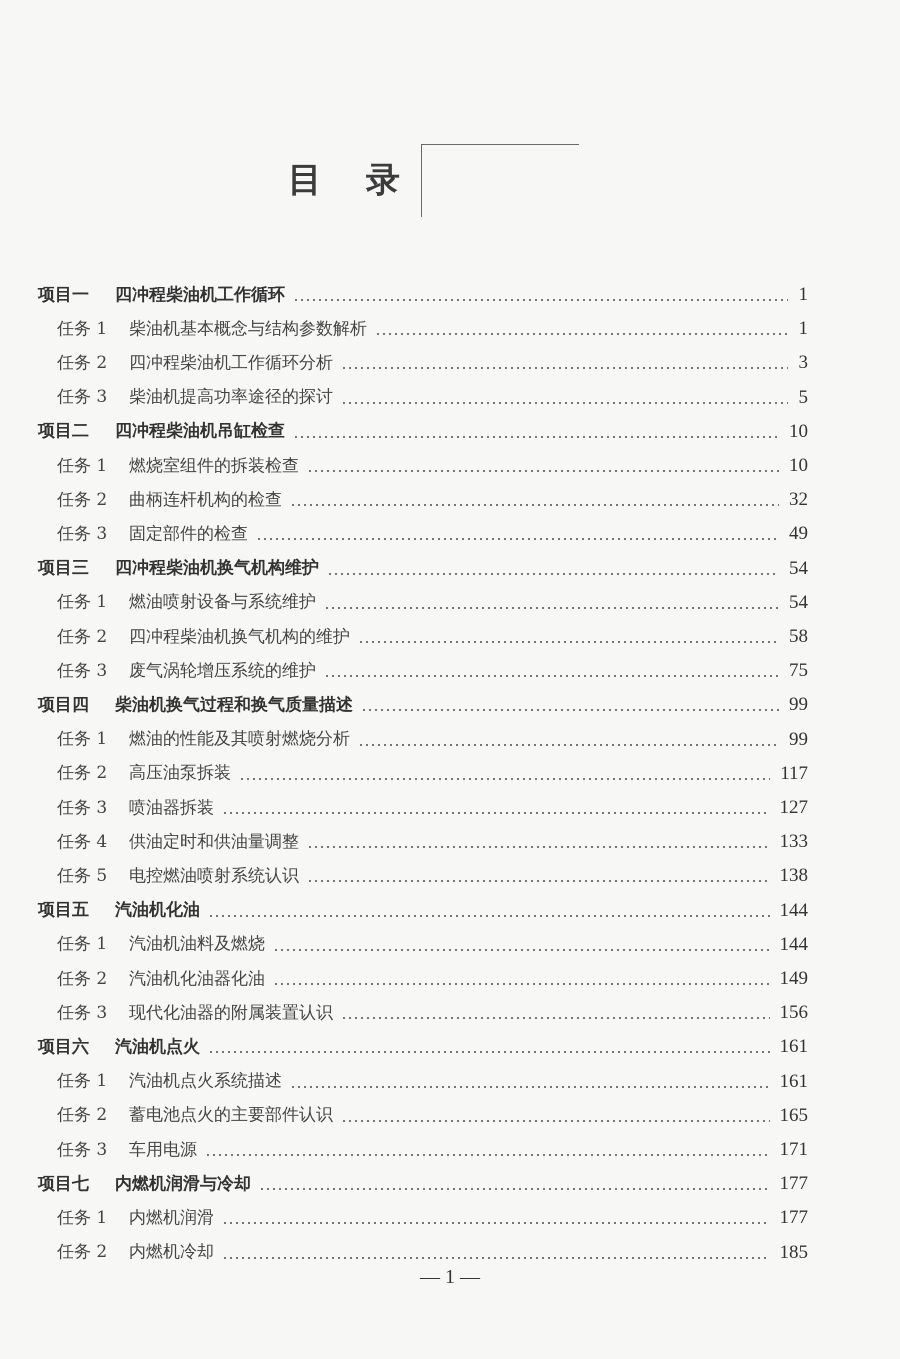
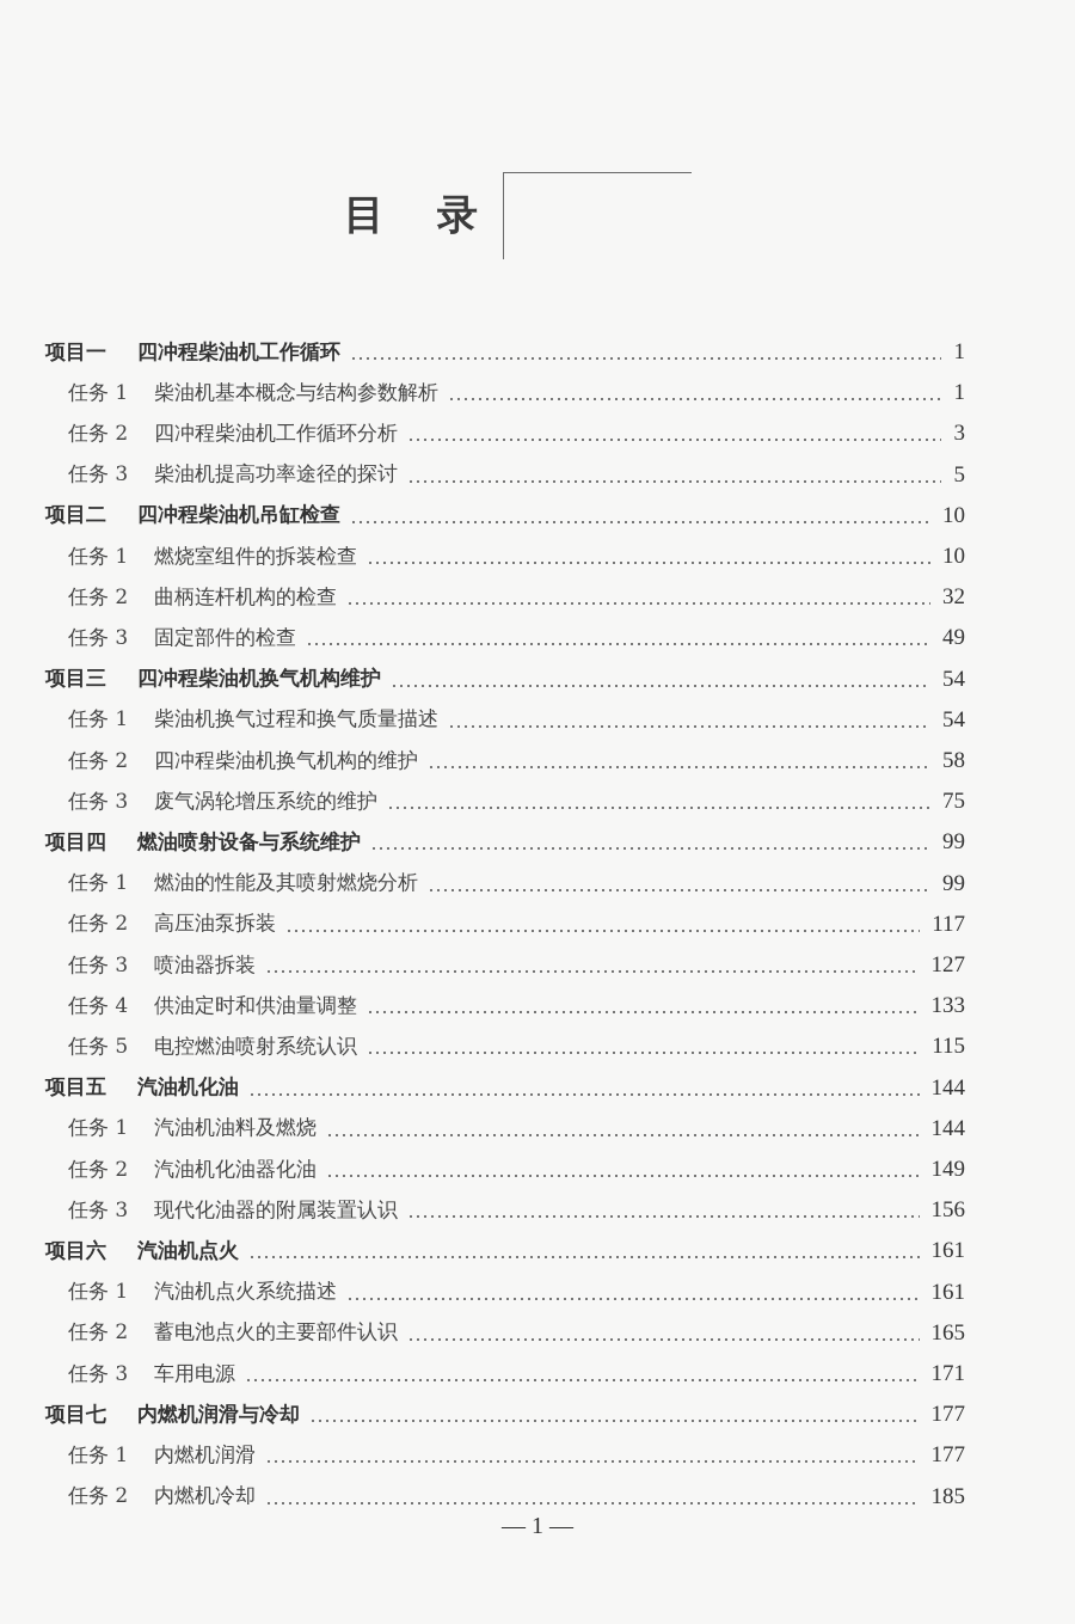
  目录
  项目一
  四冲程柴油机工作循环
  1
  任务 1
  柴油机基本概念与结构参数解析
  1
  任务 2
  四冲程柴油机工作循环分析
  3
  任务 3
  柴油机提高功率途径的探讨
  5
  项目二
  四冲程柴油机吊缸检查
  10
  任务 1
  燃烧室组件的拆装检查
  10
  任务 2
  曲柄连杆机构的检查
  32
  任务 3
  固定部件的检查
  49
  项目三
  四冲程柴油机换气机构维护
  54
  任务 1
- 燃油喷射设备与系统维护
+ 柴油机换气过程和换气质量描述
  54
  任务 2
  四冲程柴油机换气机构的维护
  58
  任务 3
  废气涡轮增压系统的维护
  75
  项目四
- 柴油机换气过程和换气质量描述
+ 燃油喷射设备与系统维护
  99
  任务 1
  燃油的性能及其喷射燃烧分析
  99
  任务 2
  高压油泵拆装
  117
  任务 3
  喷油器拆装
  127
  任务 4
  供油定时和供油量调整
  133
  任务 5
  电控燃油喷射系统认识
- 138
+ 115
  项目五
  汽油机化油
  144
  任务 1
  汽油机油料及燃烧
  144
  任务 2
  汽油机化油器化油
  149
  任务 3
  现代化油器的附属装置认识
  156
  项目六
  汽油机点火
  161
  任务 1
  汽油机点火系统描述
  161
  任务 2
  蓄电池点火的主要部件认识
  165
  任务 3
  车用电源
  171
  项目七
  内燃机润滑与冷却
  177
  任务 1
  内燃机润滑
  177
  任务 2
  内燃机冷却
  185
  — 1 —
